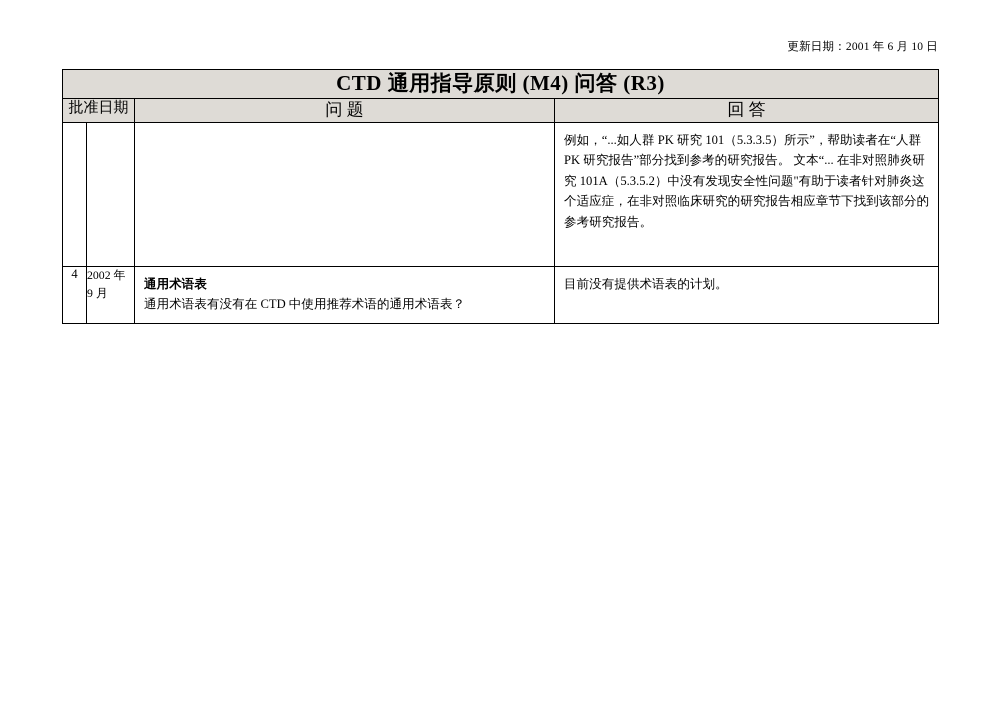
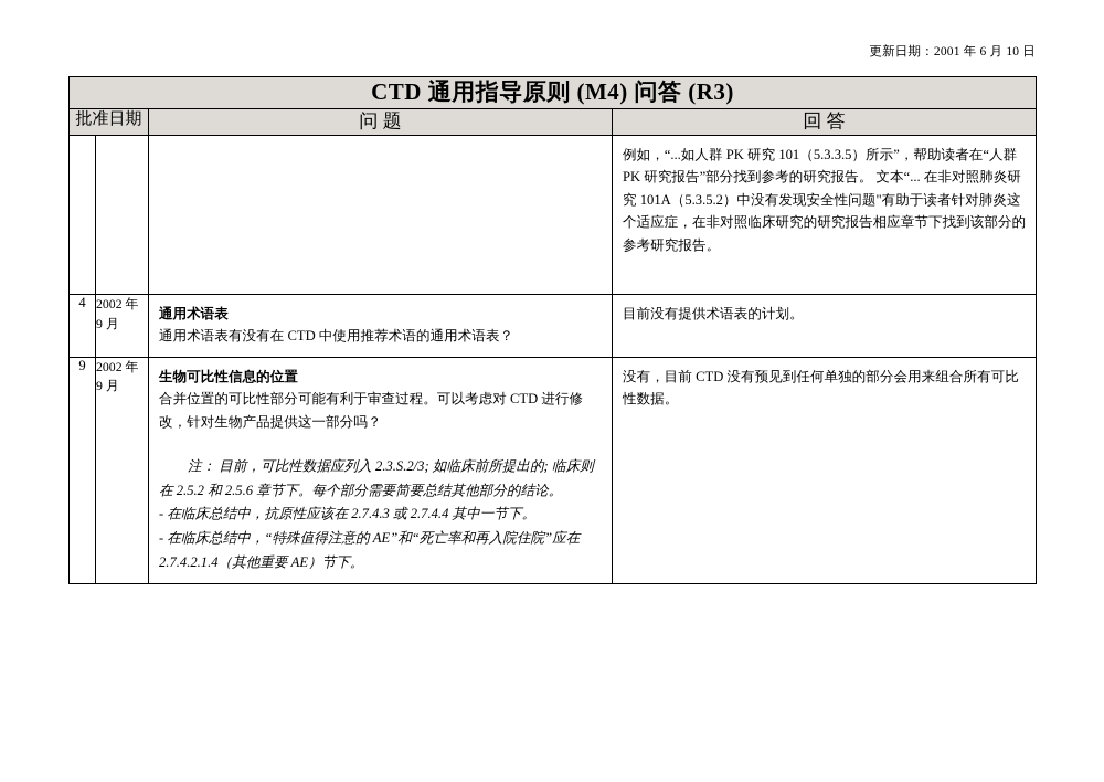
  更新日期：2001 年 6 月 10 日
  CTD 通用指导原则 (M4) 问答 (R3)
  批准日期	问 题	回 答
  			例如，“...如人群 PK 研究 101（5.3.3.5）所示”，帮助读者在“人群 PK 研究报告”部分找到参考的研究报告。 文本“... 在非对照肺炎研究 101A（5.3.5.2）中没有发现安全性问题"有助于读者针对肺炎这个适应症，在非对照临床研究的研究报告相应章节下找到该部分的参考研究报告。
  4	2002 年 9 月	通用术语表 通用术语表有没有在 CTD 中使用推荐术语的通用术语表？	目前没有提供术语表的计划。
+ 9	2002 年 9 月	生物可比性信息的位置 合并位置的可比性部分可能有利于审查过程。可以考虑对 CTD 进行修改，针对生物产品提供这一部分吗？ 注： 目前，可比性数据应列入 2.3.S.2/3; 如临床前所提出的; 临床则在 2.5.2 和 2.5.6 章节下。每个部分需要简要总结其他部分的结论。 - 在临床总结中，抗原性应该在 2.7.4.3 或 2.7.4.4 其中一节下。 - 在临床总结中，“特殊值得注意的 AE”和“死亡率和再入院住院”应在 2.7.4.2.1.4（其他重要 AE）节下。	没有，目前 CTD 没有预见到任何单独的部分会用来组合所有可比性数据。
